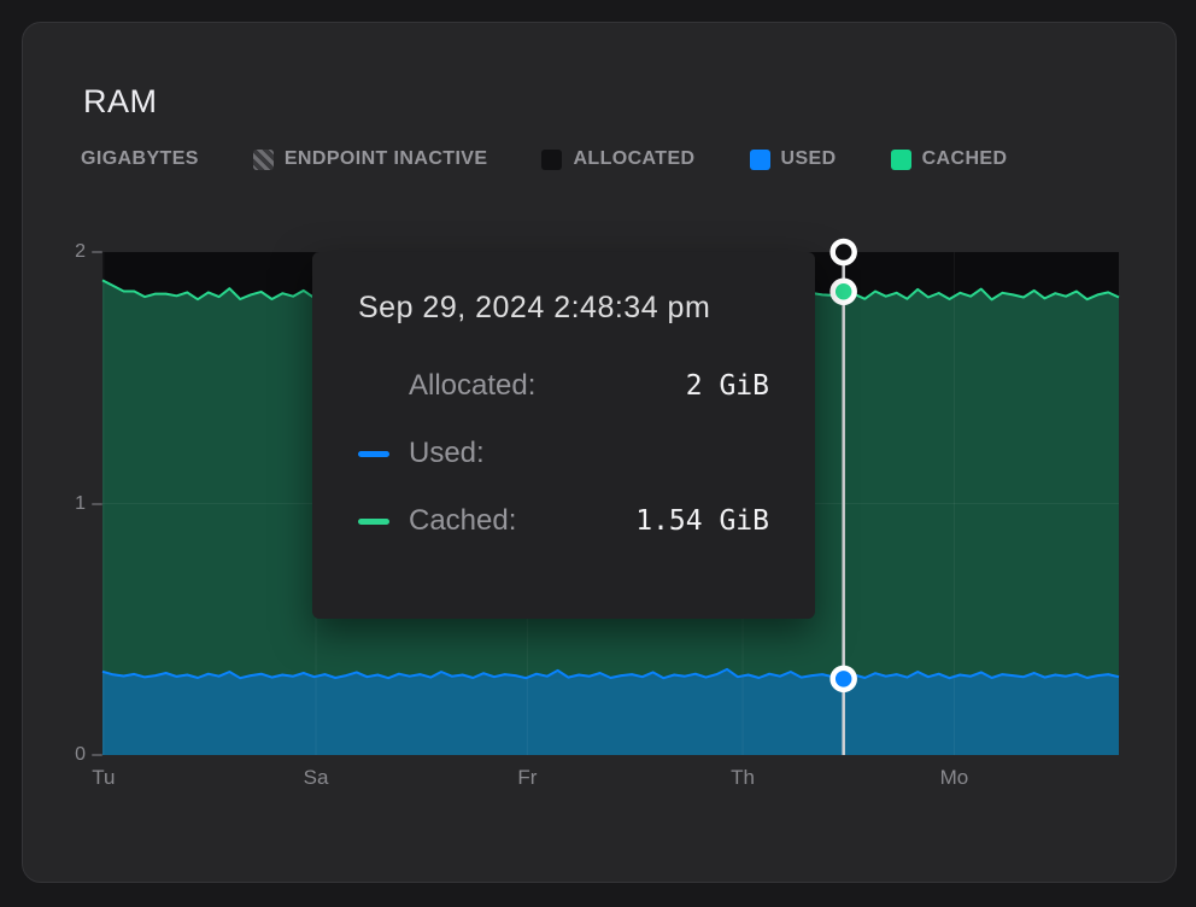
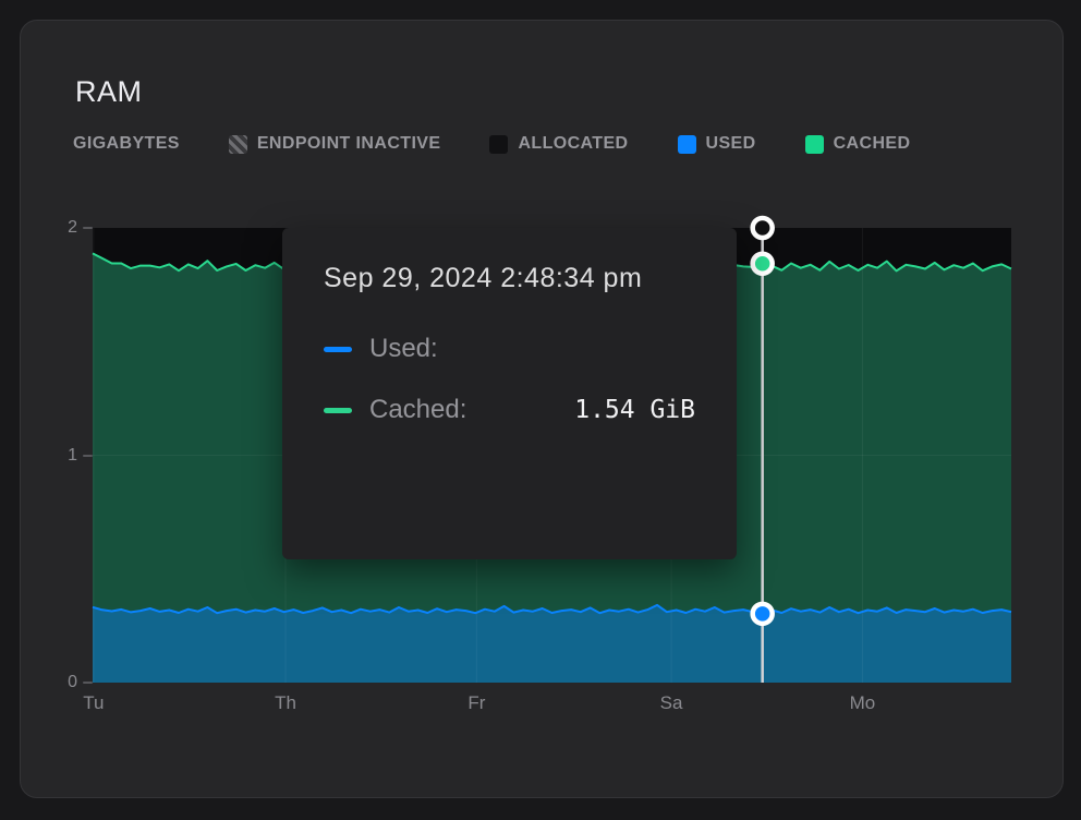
  RAM
  GIGABYTES
  ENDPOINT INACTIVE
  ALLOCATED
  USED
  CACHED
  Sep 29, 2024 2:48:34 pm
- Allocated:
- 2 GiB
  Used:
  Cached:
  1.54 GiB
  0
  1
  2
  Tu
- Sa
+ Th
  Fr
- Th
+ Sa
  Mo
